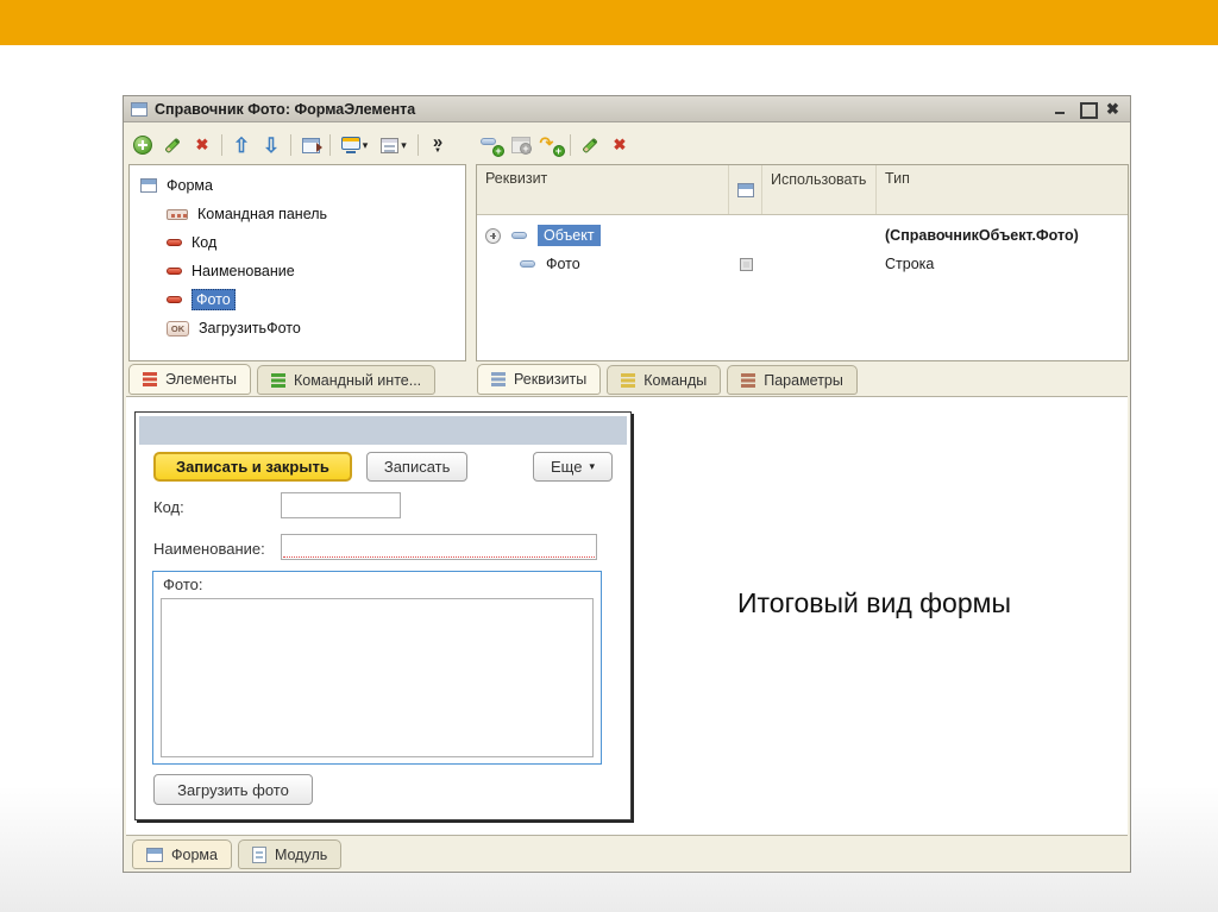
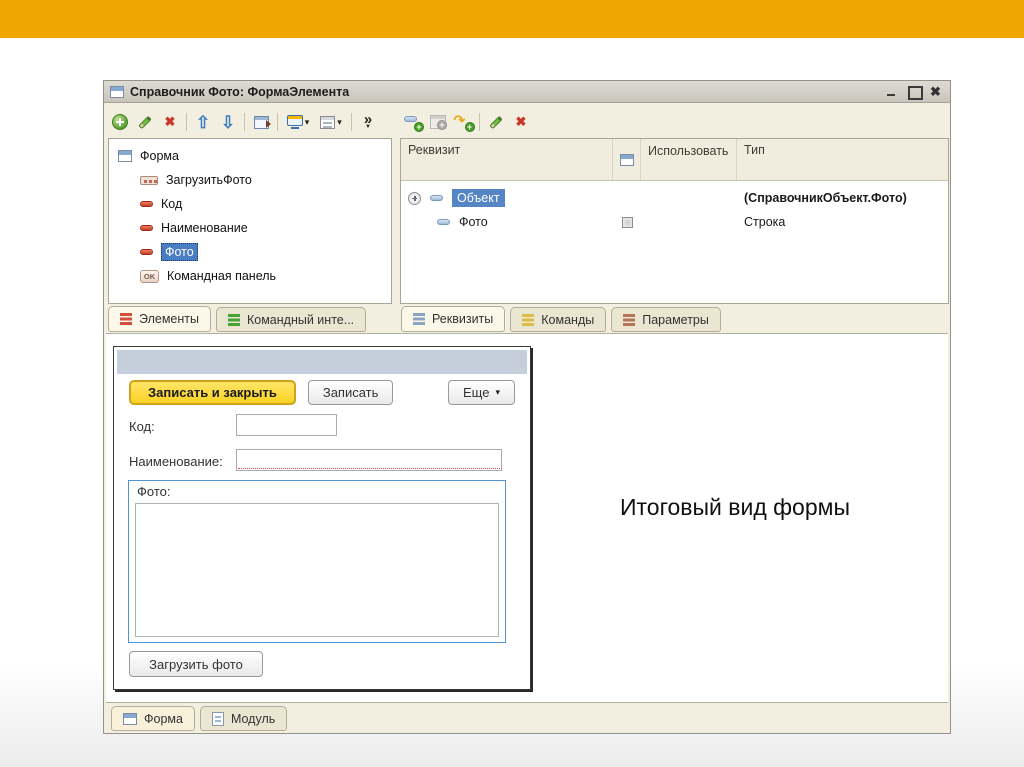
  Справочник Фото: ФормаЭлемента
  Форма
- Командная панель
+ ЗагрузитьФото
  Код
  Наименование
  Фото
- ЗагрузитьФото
+ Командная панель
  Элементы
  Командный инте...
  Реквизит
  Использовать
  Тип
  Объект
  (СправочникОбъект.Фото)
  Фото
  Строка
  Реквизиты
  Команды
  Параметры
  Записать и закрыть
  Записать
  Еще
  Код:
  Наименование:
  Фото:
  Загрузить фото
  Итоговый вид формы
  Форма
  Модуль
